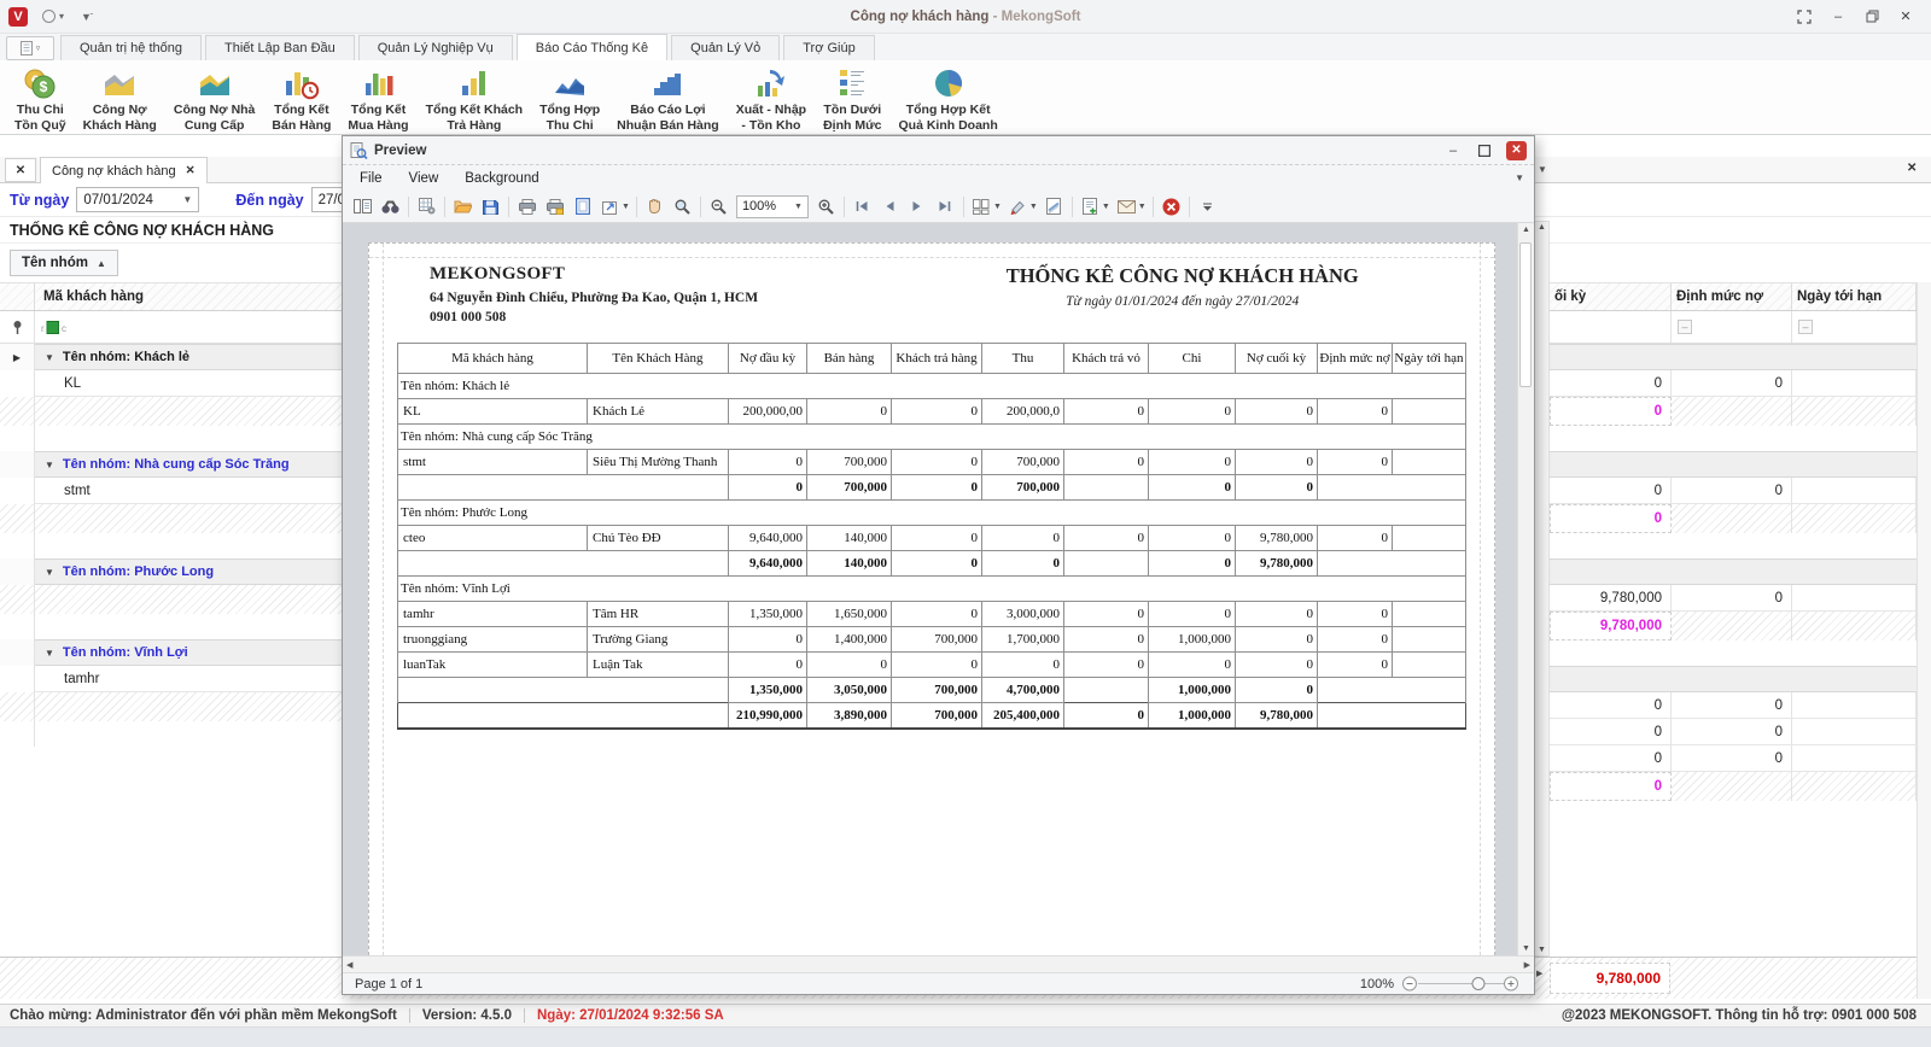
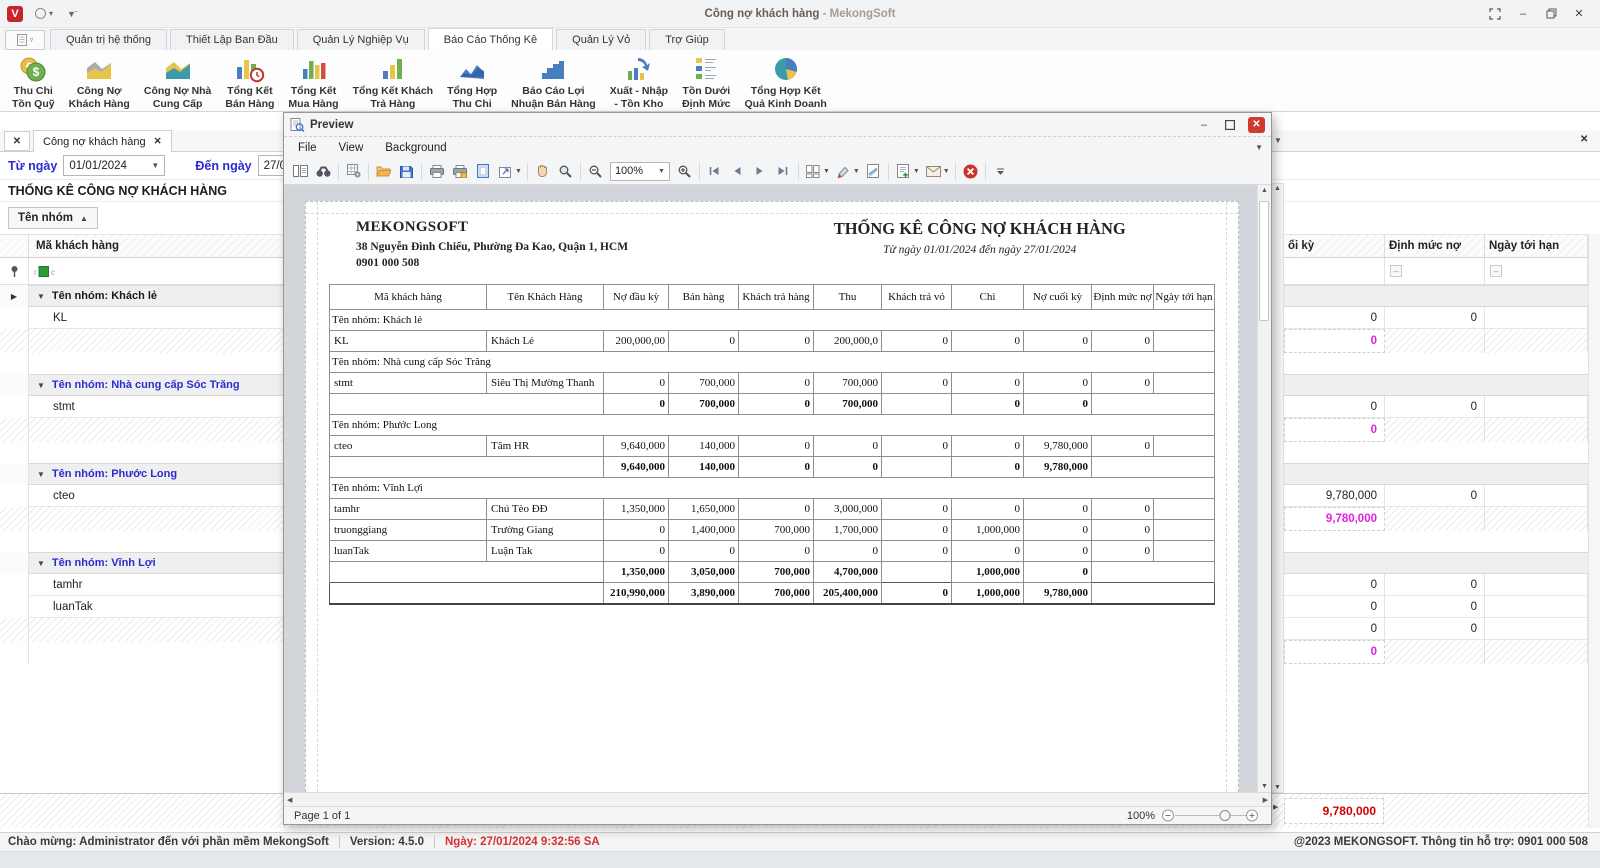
  V
  ▾
  ▼̄
  Công nợ khách hàng - MekongSoft
  –
  ✕
  Quản trị hệ thống
  Thiết Lập Ban Đầu
  Quản Lý Nghiệp Vụ
  Báo Cáo Thống Kê
  Quản Lý Vỏ
  Trợ Giúp
  $
  Thu Chi
  Tồn Quỹ
  Công Nợ
  Khách Hàng
  Công Nợ Nhà
  Cung Cấp
  Tổng Kết
  Bán Hàng
  Tổng Kết
  Mua Hàng
  Tổng Kết Khách
  Trả Hàng
  Tổng Hợp
  Thu Chi
  Báo Cáo Lợi
  Nhuận Bán Hàng
  Xuất - Nhập
  - Tồn Kho
  Tồn Dưới
  Định Mức
  Tổng Hợp Kết
  Quả Kinh Doanh
  ✕
  Công nợ khách hàng
  ✕
  ▼
  ✕
  Từ ngày
- 07/01/2024
+ 01/01/2024
  ▼
  Đến ngày
  THỐNG KÊ CÔNG NỢ KHÁCH HÀNG
  Tên nhóm
  ▲
  Mã khách hàng
  ối kỳ
  Định mức nợ
  Ngày tới hạn
  r
  c
  ▶
  ▼
  Tên nhóm: Khách lẻ
  KL
  ▼
  Tên nhóm: Nhà cung cấp Sóc Trăng
  stmt
  ▼
  Tên nhóm: Phước Long
+ cteo
  ▼
  Tên nhóm: Vĩnh Lợi
  tamhr
+ luanTak
  –
  –
  0
  0
  0
  0
  0
  0
  9,780,000
  0
  9,780,000
  0
  0
  0
  0
  0
  0
  0
  9,780,000
  Preview
  –
  ✕
  File
  View
  Background
  ▼
  100%
  MEKONGSOFT
- 64 Nguyễn Đình Chiểu, Phường Đa Kao, Quận 1, HCM
+ 38 Nguyễn Đình Chiểu, Phường Đa Kao, Quận 1, HCM
  0901 000 508
  THỐNG KÊ CÔNG NỢ KHÁCH HÀNG
  Từ ngày 01/01/2024 đến ngày 27/01/2024
  Mã khách hàng	Tên Khách Hàng	Nợ đầu kỳ	Bán hàng	Khách trả hàng	Thu	Khách trả vỏ	Chi	Nợ cuối kỳ	Định mức nợ	Ngày tới hạn
  Tên nhóm: Khách lẻ
  KL	Khách Lẻ	200,000,00	0	0	200,000,0	0	0	0	0
  Tên nhóm: Nhà cung cấp Sóc Trăng
  stmt	Siêu Thị Mường Thanh	0	700,000	0	700,000	0	0	0	0
  	0	700,000	0	700,000		0	0
  Tên nhóm: Phước Long
- cteo	Chú Tèo ĐĐ	9,640,000	140,000	0	0	0	0	9,780,000	0
+ cteo	Tâm HR	9,640,000	140,000	0	0	0	0	9,780,000	0
  	9,640,000	140,000	0	0		0	9,780,000
  Tên nhóm: Vĩnh Lợi
- tamhr	Tâm HR	1,350,000	1,650,000	0	3,000,000	0	0	0	0
+ tamhr	Chú Tèo ĐĐ	1,350,000	1,650,000	0	3,000,000	0	0	0	0
  truonggiang	Trường Giang	0	1,400,000	700,000	1,700,000	0	1,000,000	0	0
  luanTak	Luận Tak	0	0	0	0	0	0	0	0
  	1,350,000	3,050,000	700,000	4,700,000		1,000,000	0
  	210,990,000	3,890,000	700,000	205,400,000	0	1,000,000	9,780,000
  Page 1 of 1
  100%
  Chào mừng: Administrator đến với phần mềm MekongSoft
  Version: 4.5.0
  Ngày: 27/01/2024 9:32:56 SA
  @2023 MEKONGSOFT. Thông tin hỗ trợ: 0901 000 508
